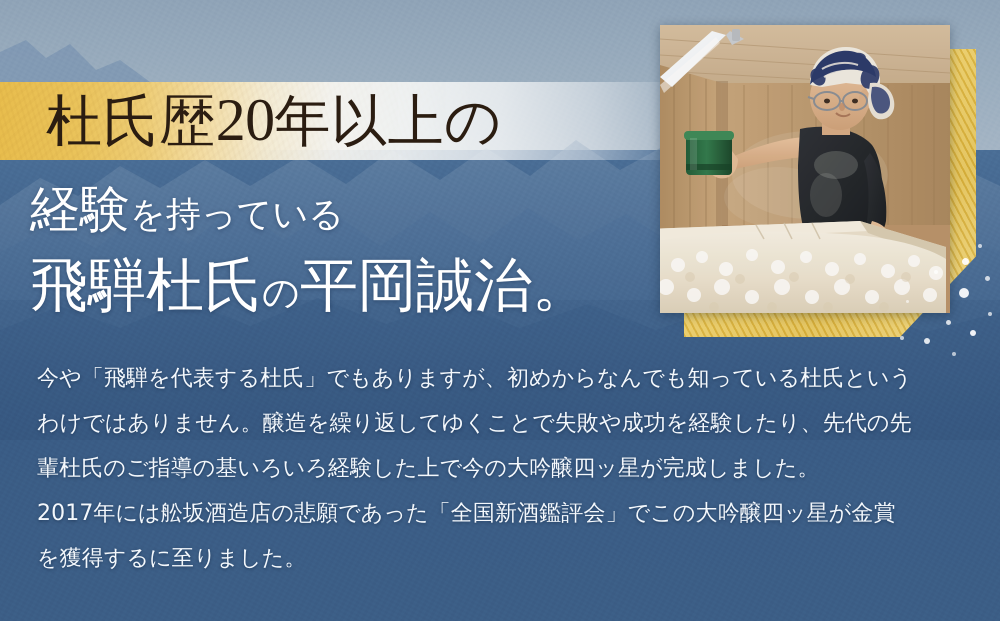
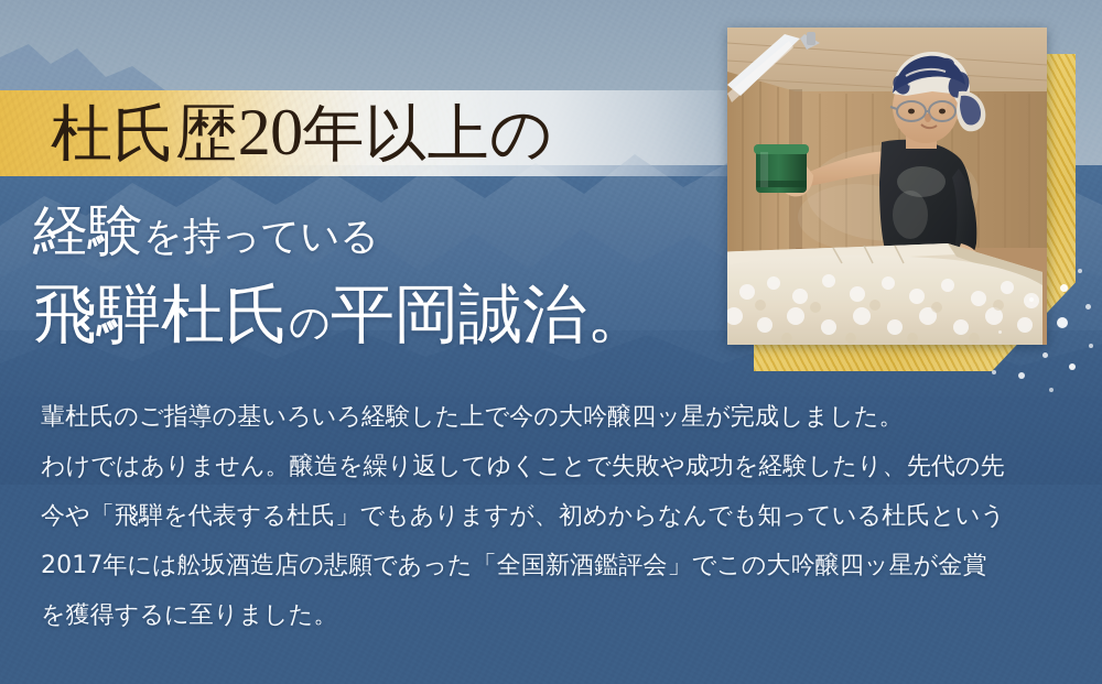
  杜氏歴20年以上の
  経験を持っている
  飛騨杜氏の平岡誠治。
- 今や「飛騨を代表する杜氏」でもありますが、初めからなんでも知っている杜氏という
+ 輩杜氏のご指導の基いろいろ経験した上で今の大吟醸四ッ星が完成しました。
  わけではありません。醸造を繰り返してゆくことで失敗や成功を経験したり、先代の先
- 輩杜氏のご指導の基いろいろ経験した上で今の大吟醸四ッ星が完成しました。
+ 今や「飛騨を代表する杜氏」でもありますが、初めからなんでも知っている杜氏という
  2017年には舩坂酒造店の悲願であった「全国新酒鑑評会」でこの大吟醸四ッ星が金賞
  を獲得するに至りました。
